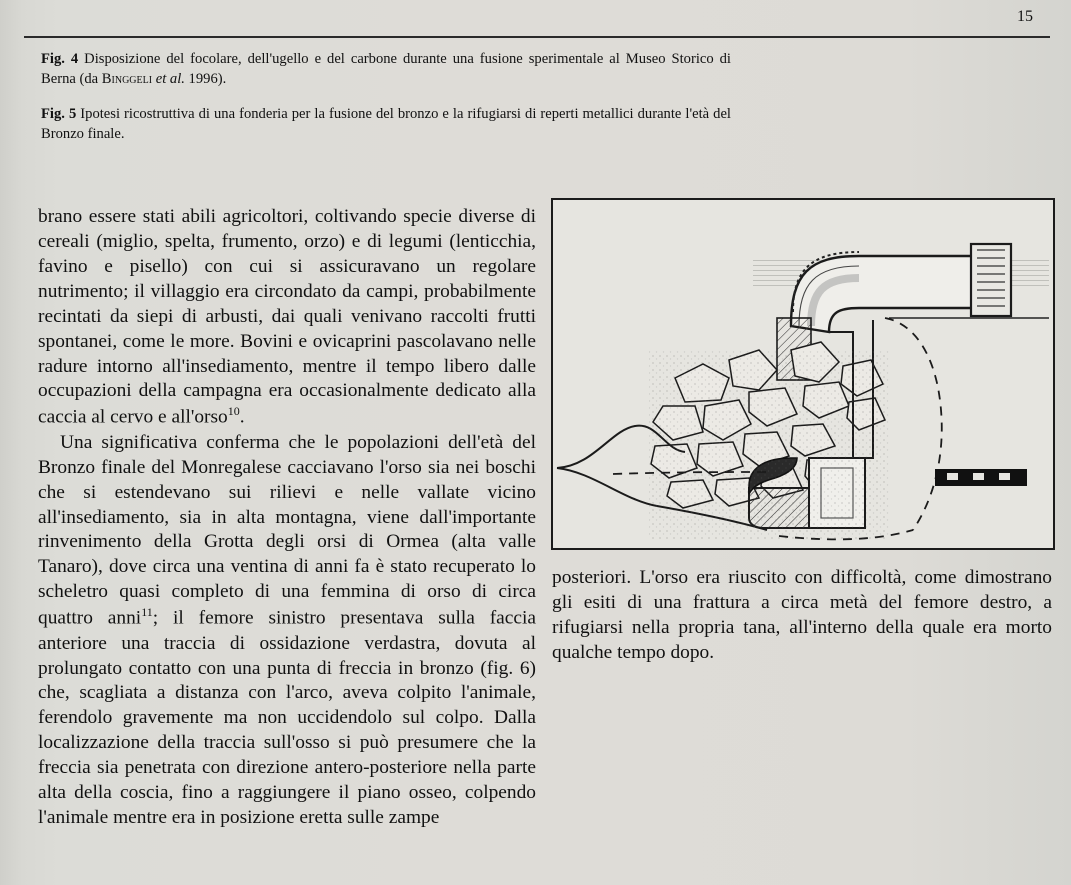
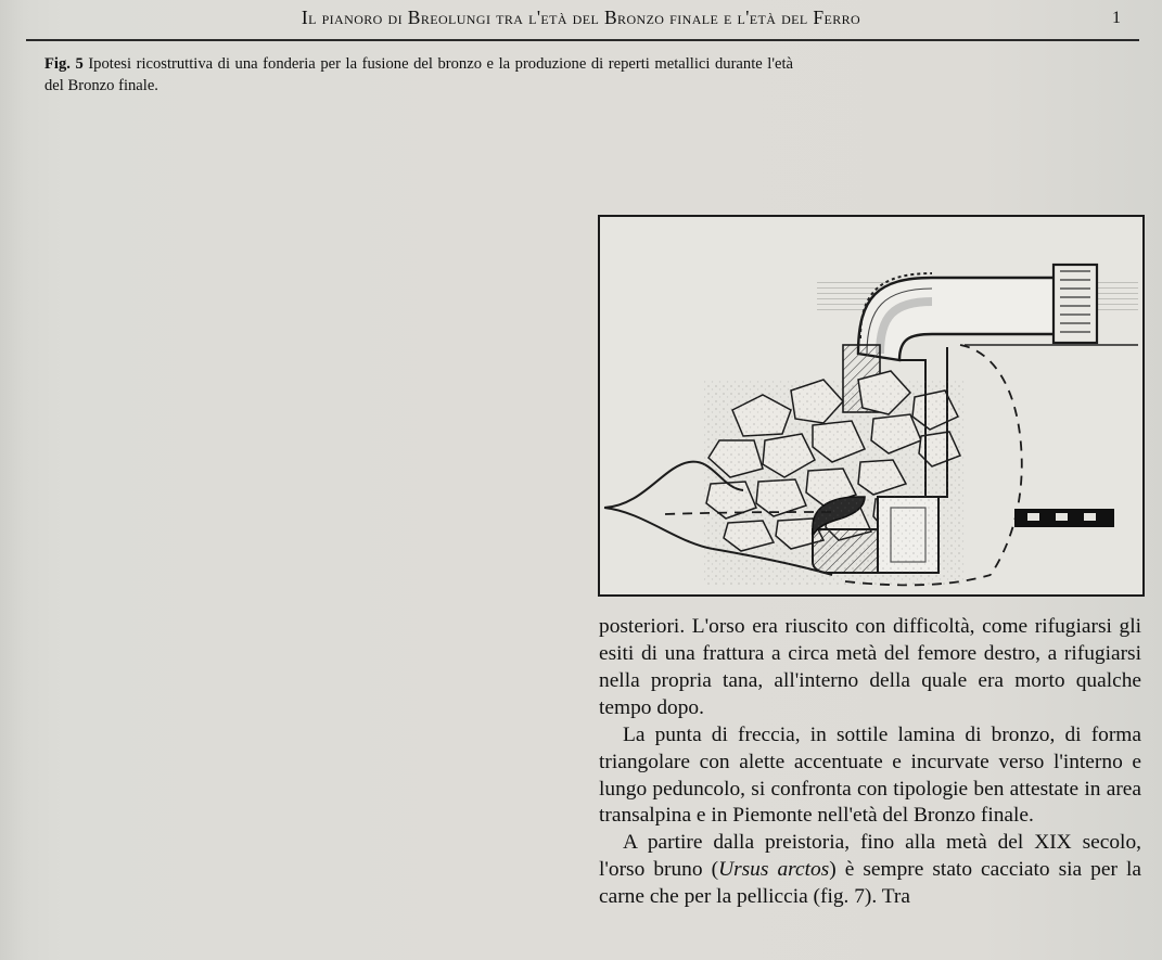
+ Il pianoro di Breolungi tra l'età del Bronzo finale e l'età del Ferro
- 15
+ 1
- Fig. 4 Disposizione del focolare, dell'ugello e del carbone durante una fusione sperimentale al Museo Storico di Berna (da Binggeli et al. 1996).
- Fig. 5 Ipotesi ricostruttiva di una fonderia per la fusione del bronzo e la rifugiarsi di reperti metallici durante l'età del Bronzo finale.
+ Fig. 5 Ipotesi ricostruttiva di una fonderia per la fusione del bronzo e la produzione di reperti metallici durante l'età del Bronzo finale.
- brano essere stati abili agricoltori, coltivando specie diverse di cereali (miglio, spelta, frumento, orzo) e di legumi (lenticchia, favino e pisello) con cui si assicuravano un regolare nutrimento; il villaggio era circondato da campi, probabilmente recintati da siepi di arbusti, dai quali venivano raccolti frutti spontanei, come le more. Bovini e ovicaprini pascolavano nelle radure intorno all'insediamento, mentre il tempo libero dalle occupazioni della campagna era occasionalmente dedicato alla caccia al cervo e all'orso10.
- Una significativa conferma che le popolazioni dell'età del Bronzo finale del Monregalese cacciavano l'orso sia nei boschi che si estendevano sui rilievi e nelle vallate vicino all'insediamento, sia in alta montagna, viene dall'importante rinvenimento della Grotta degli orsi di Ormea (alta valle Tanaro), dove circa una ventina di anni fa è stato recuperato lo scheletro quasi completo di una femmina di orso di circa quattro anni11; il femore sinistro presentava sulla faccia anteriore una traccia di ossidazione verdastra, dovuta al prolungato contatto con una punta di freccia in bronzo (fig. 6) che, scagliata a distanza con l'arco, aveva colpito l'animale, ferendolo gravemente ma non uccidendolo sul colpo. Dalla localizzazione della traccia sull'osso si può presumere che la freccia sia penetrata con direzione antero-posteriore nella parte alta della coscia, fino a raggiungere il piano osseo, colpendo l'animale mentre era in posizione eretta sulle zampe
- posteriori. L'orso era riuscito con difficoltà, come dimostrano gli esiti di una frattura a circa metà del femore destro, a rifugiarsi nella propria tana, all'interno della quale era morto qualche tempo dopo.
+ posteriori. L'orso era riuscito con difficoltà, come rifugiarsi gli esiti di una frattura a circa metà del femore destro, a rifugiarsi nella propria tana, all'interno della quale era morto qualche tempo dopo.
+ La punta di freccia, in sottile lamina di bronzo, di forma triangolare con alette accentuate e incurvate verso l'interno e lungo peduncolo, si confronta con tipologie ben attestate in area transalpina e in Piemonte nell'età del Bronzo finale.
+ A partire dalla preistoria, fino alla metà del XIX secolo, l'orso bruno (Ursus arctos) è sempre stato cacciato sia per la carne che per la pelliccia (fig. 7). Tra
